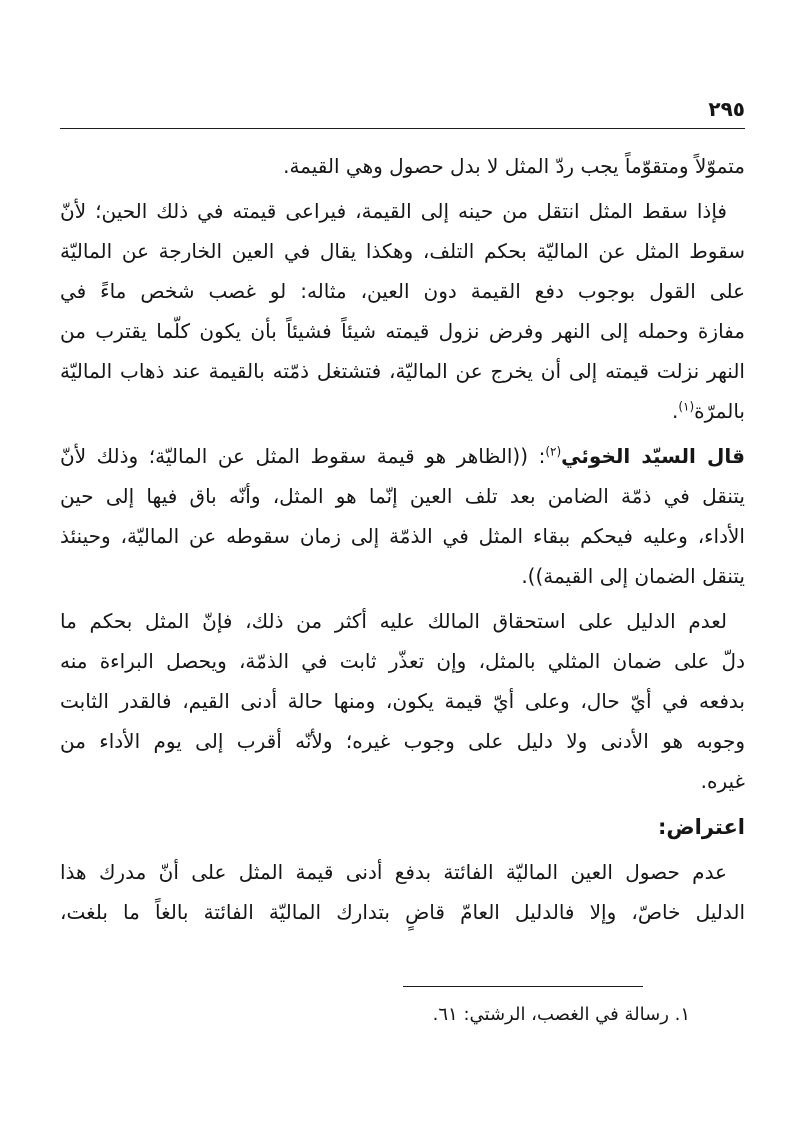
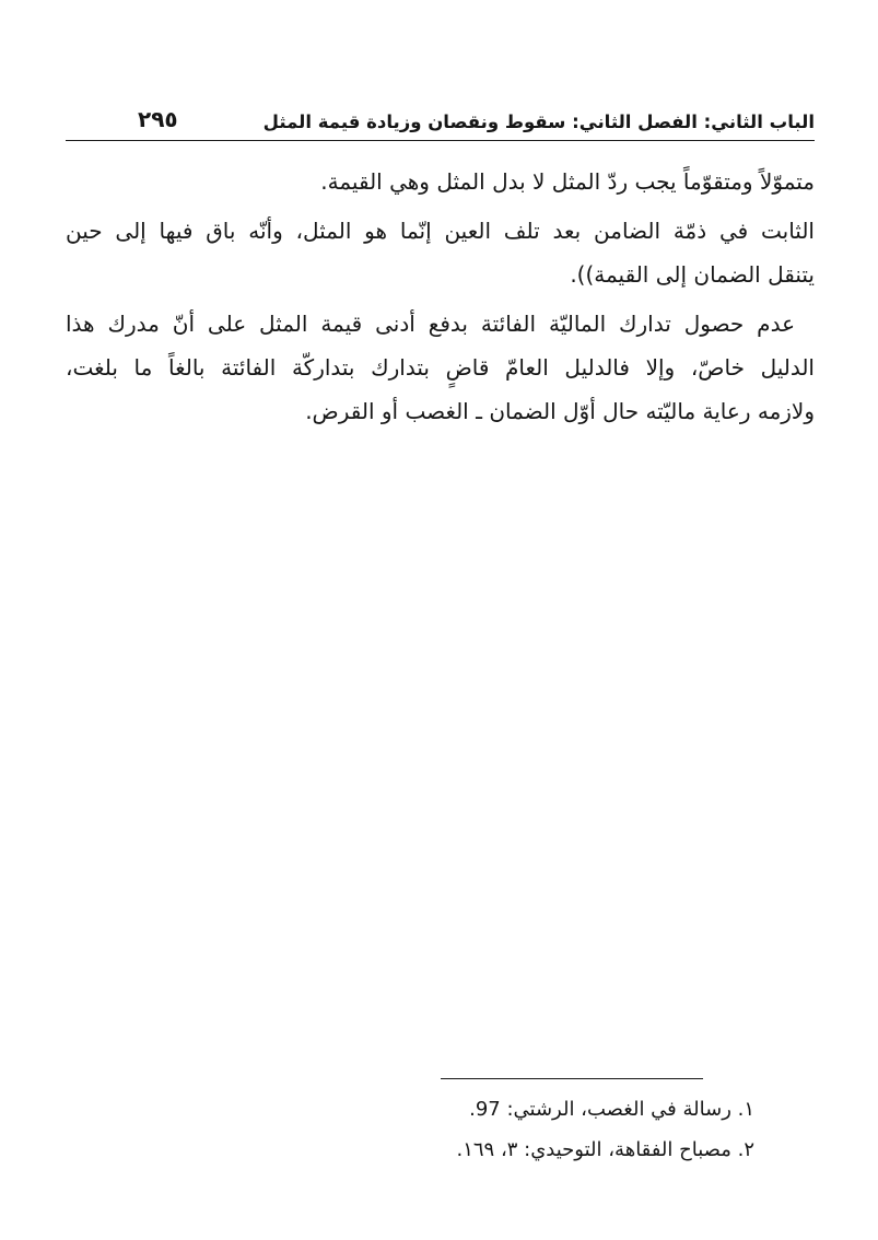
+ الباب الثاني: الفصل الثاني: سقوط ونقصان وزيادة قيمة المثل
  ٢٩٥
- متموّلاً ومتقوّماً يجب ردّ المثل لا بدل حصول وهي القيمة.
+ متموّلاً ومتقوّماً يجب ردّ المثل لا بدل المثل وهي القيمة.
- فإذا سقط المثل انتقل من حينه إلى القيمة، فيراعى قيمته في ذلك الحين؛ لأنّ
- سقوط المثل عن الماليّة بحكم التلف، وهكذا يقال في العين الخارجة عن الماليّة
- على القول بوجوب دفع القيمة دون العين، مثاله: لو غصب شخص ماءً في
- مفازة وحمله إلى النهر وفرض نزول قيمته شيئاً فشيئاً بأن يكون كلّما يقترب من
- النهر نزلت قيمته إلى أن يخرج عن الماليّة، فتشتغل ذمّته بالقيمة عند ذهاب الماليّة
- بالمرّة(١).
- قال السيّد الخوئي(٢): ((الظاهر هو قيمة سقوط المثل عن الماليّة؛ وذلك لأنّ
- يتنقل في ذمّة الضامن بعد تلف العين إنّما هو المثل، وأنّه باق فيها إلى حين
+ الثابت في ذمّة الضامن بعد تلف العين إنّما هو المثل، وأنّه باق فيها إلى حين
- الأداء، وعليه فيحكم ببقاء المثل في الذمّة إلى زمان سقوطه عن الماليّة، وحينئذ
  يتنقل الضمان إلى القيمة)).
- لعدم الدليل على استحقاق المالك عليه أكثر من ذلك، فإنّ المثل بحكم ما
- دلّ على ضمان المثلي بالمثل، وإن تعذّر ثابت في الذمّة، ويحصل البراءة منه
- بدفعه في أيّ حال، وعلى أيّ قيمة يكون، ومنها حالة أدنى القيم، فالقدر الثابت
- وجوبه هو الأدنى ولا دليل على وجوب غيره؛ ولأنّه أقرب إلى يوم الأداء من
- غيره.
- اعتراض:
- عدم حصول العين الماليّة الفائتة بدفع أدنى قيمة المثل على أنّ مدرك هذا
+ عدم حصول تدارك الماليّة الفائتة بدفع أدنى قيمة المثل على أنّ مدرك هذا
- الدليل خاصّ، وإلا فالدليل العامّ قاضٍ بتدارك الماليّة الفائتة بالغاً ما بلغت،
+ الدليل خاصّ، وإلا فالدليل العامّ قاضٍ بتدارك بتداركّة الفائتة بالغاً ما بلغت،
+ ولازمه رعاية ماليّته حال أوّل الضمان ـ الغصب أو القرض.
- ١. رسالة في الغصب، الرشتي: ٦١.
+ ١. رسالة في الغصب، الرشتي: 97.
+ ٢. مصباح الفقاهة، التوحيدي: ٣، ١٦٩.
